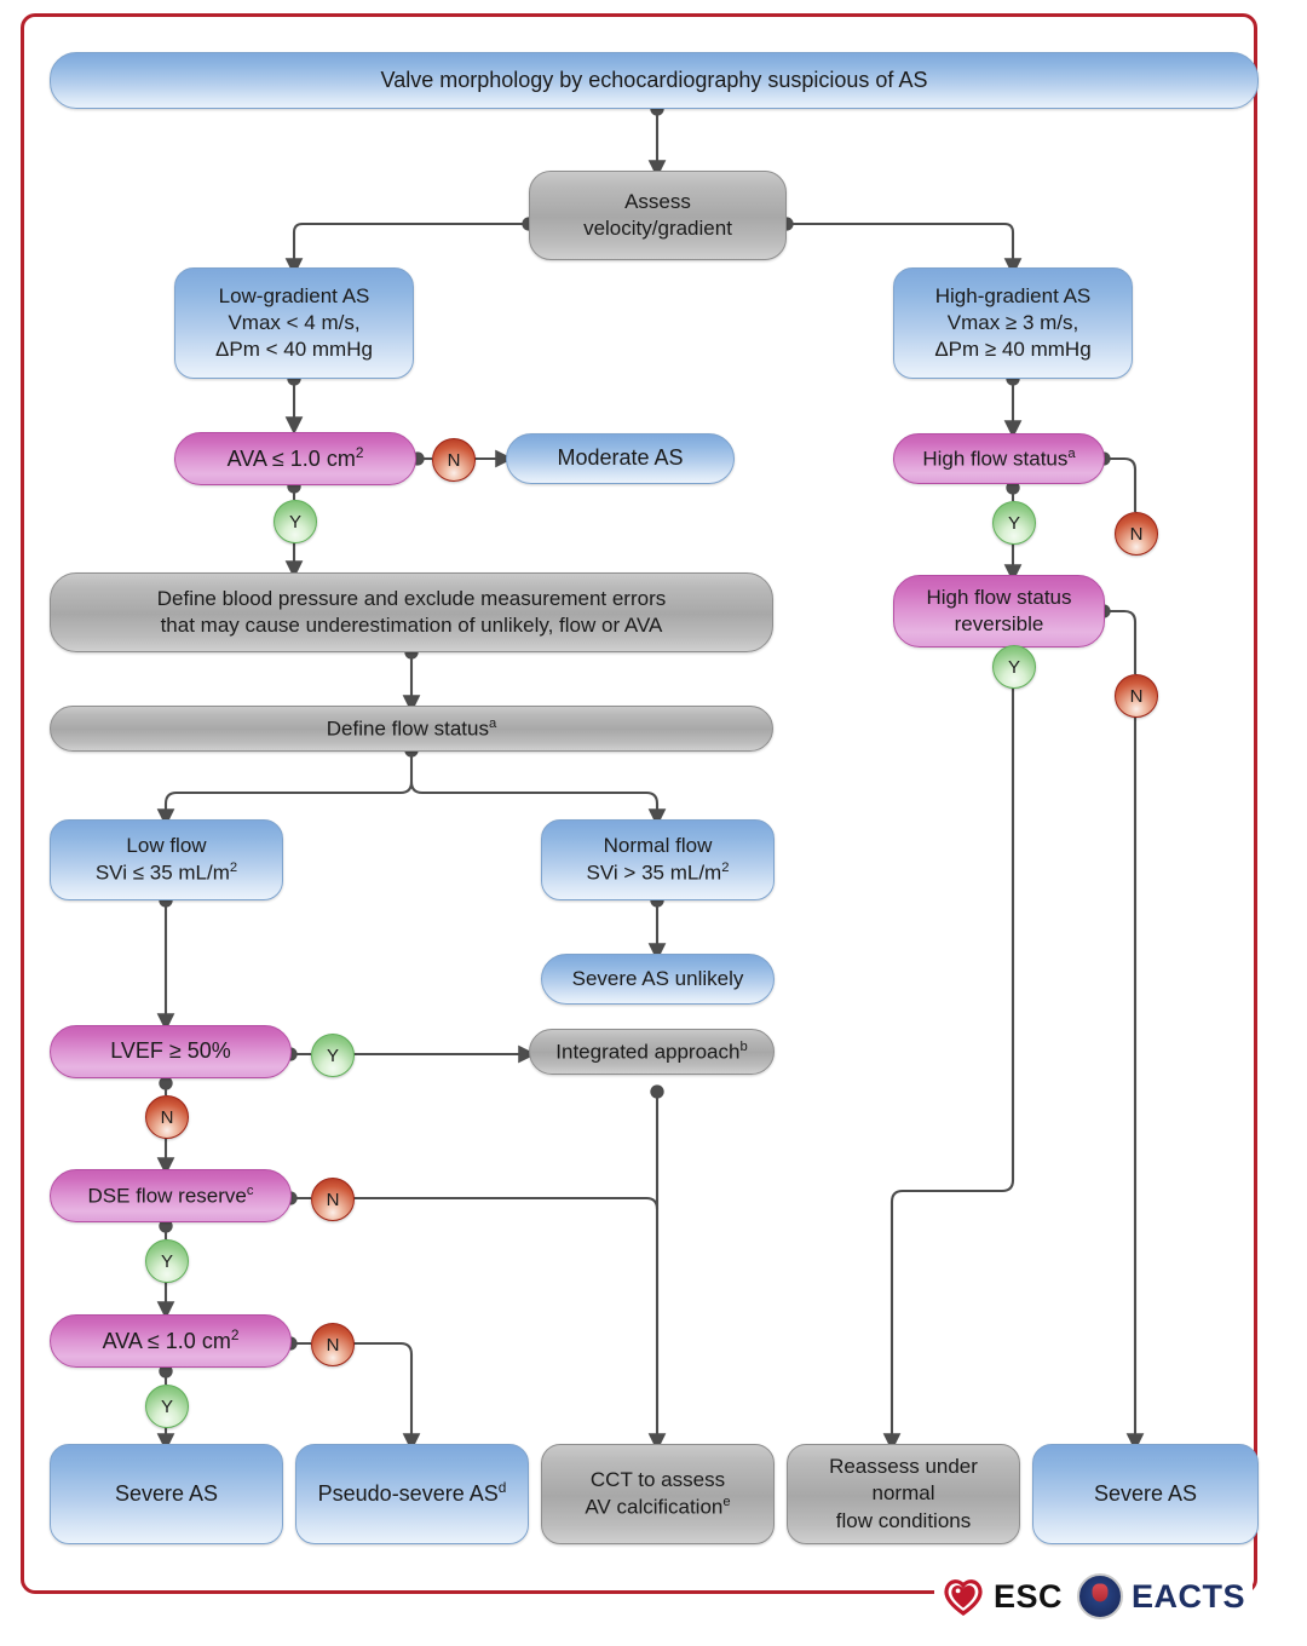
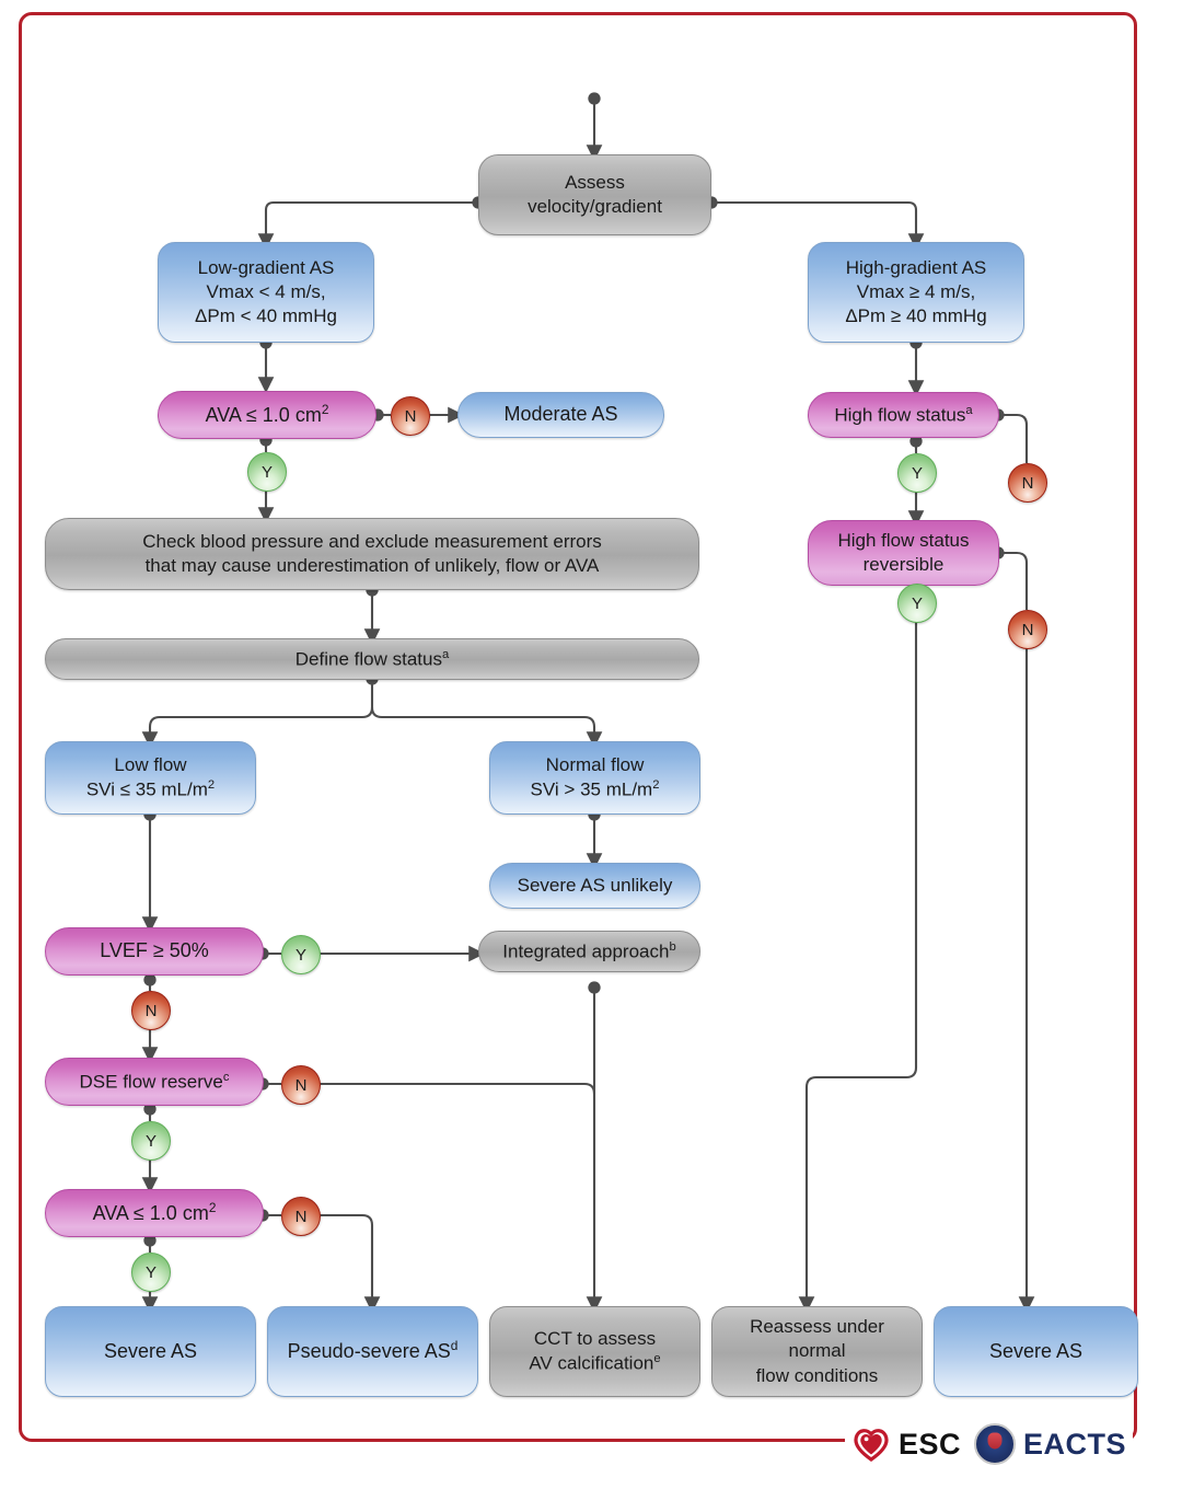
- Valve morphology by echocardiography suspicious of AS
  Assess
  velocity/gradient
  Low-gradient AS
  Vmax < 4 m/s,
  ΔPm < 40 mmHg
  High-gradient AS
- Vmax ≥ 3 m/s,
+ Vmax ≥ 4 m/s,
  ΔPm ≥ 40 mmHg
  AVA ≤ 1.0 cm2
  Moderate AS
  High flow statusa
  High flow status
  reversible
- Define blood pressure and exclude measurement errors
+ Check blood pressure and exclude measurement errors
  that may cause underestimation of unlikely, flow or AVA
  Define flow statusa
  Low flow
  SVi ≤ 35 mL/m2
  Normal flow
  SVi > 35 mL/m2
  Severe AS unlikely
  LVEF ≥ 50%
  Integrated approachb
  DSE flow reservec
  AVA ≤ 1.0 cm2
  Severe AS
  Pseudo-severe ASd
  CCT to assess
  AV calcificatione
  Reassess under
  normal
  flow conditions
  Severe AS
  N
  Y
  Y
  N
  Y
  N
  Y
  N
  N
  Y
  N
  Y
  ESC
  EACTS
